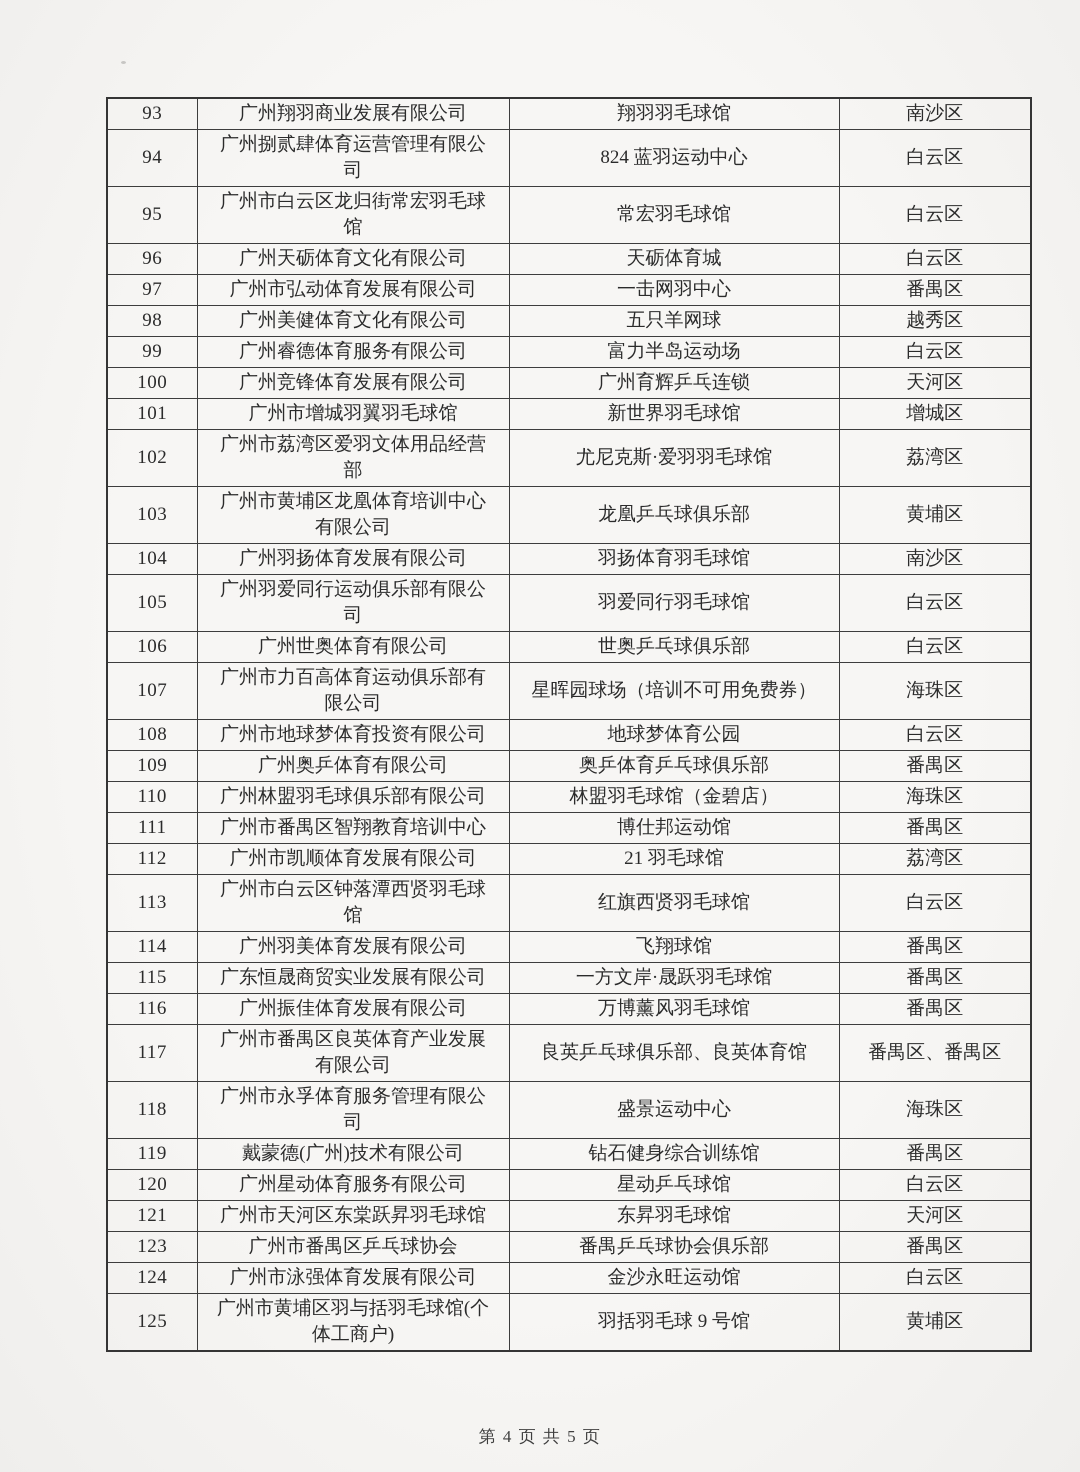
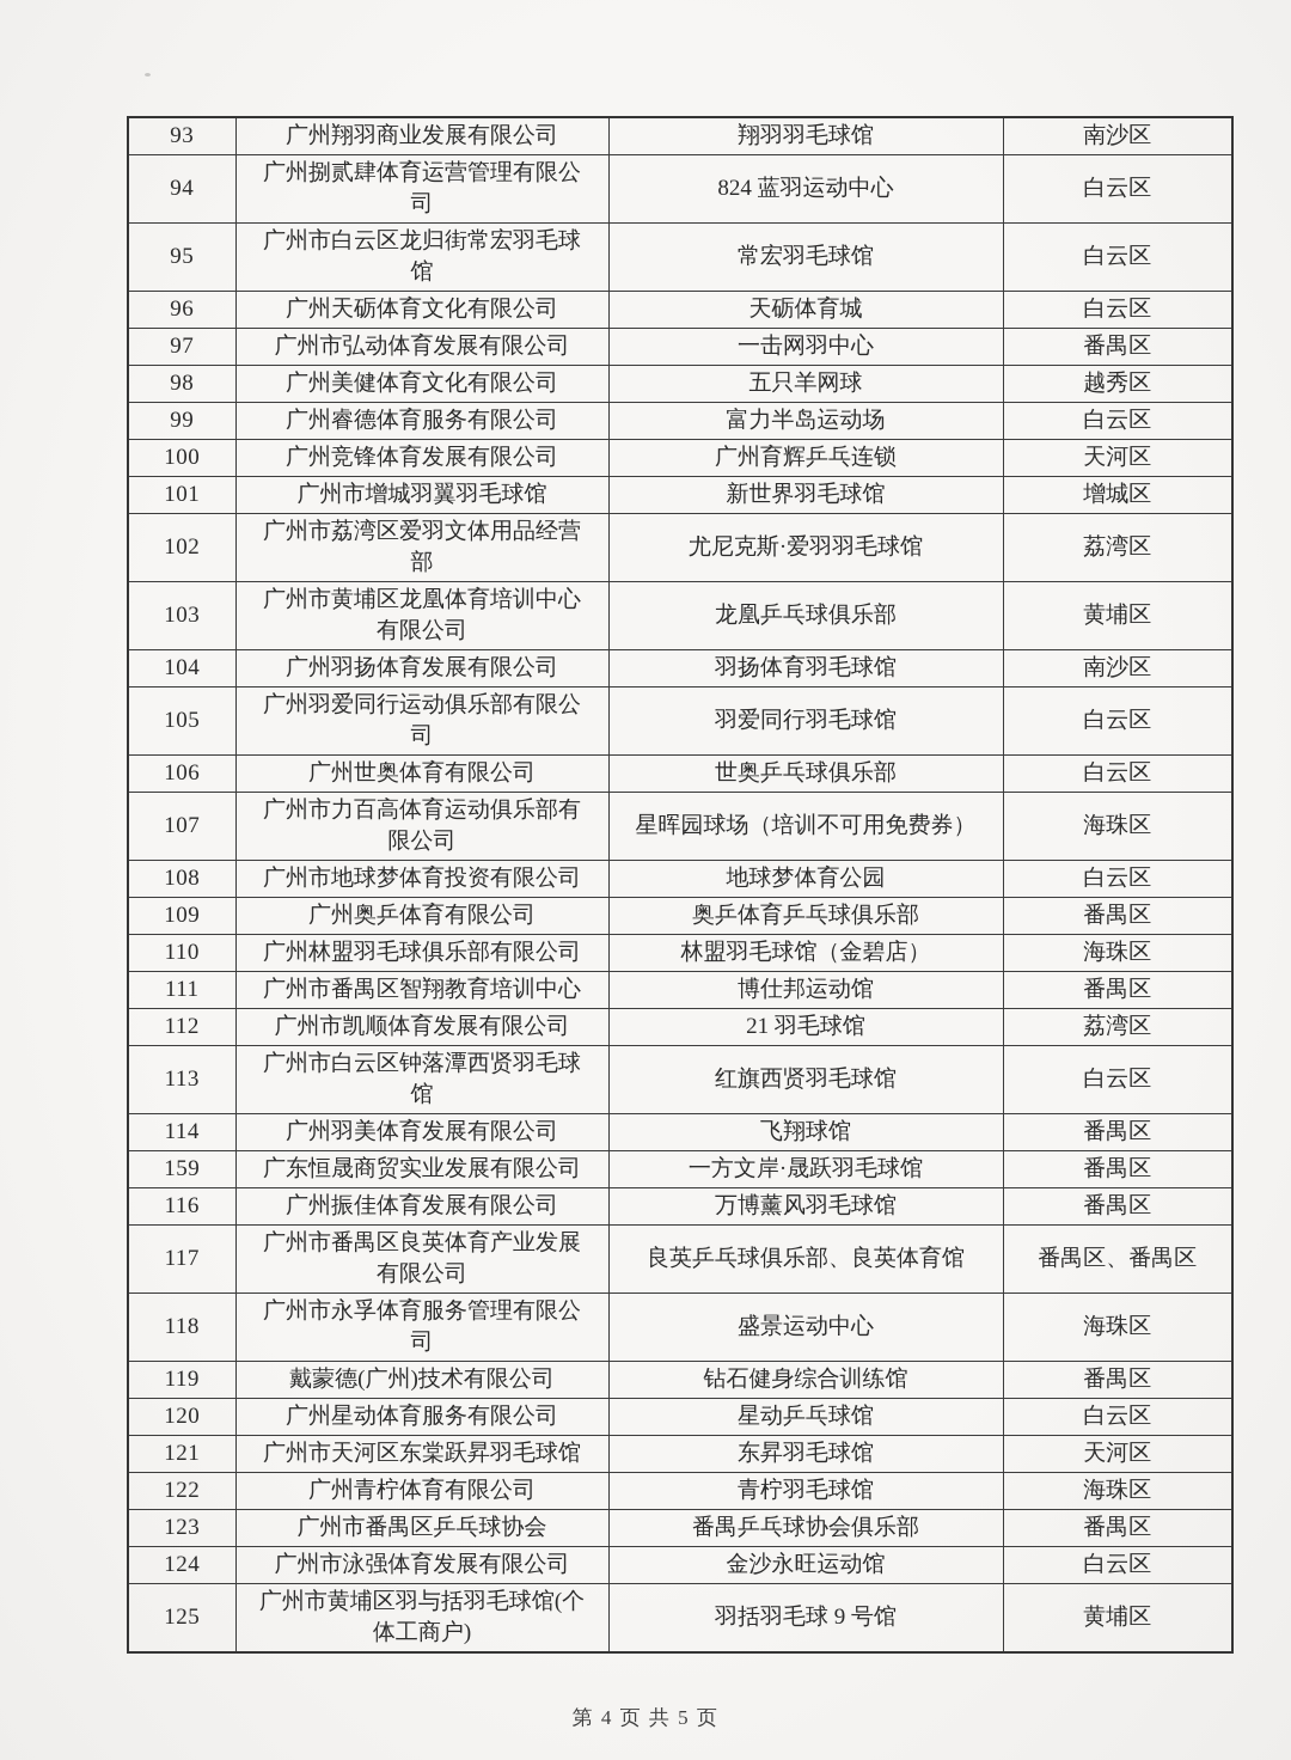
  93	广州翔羽商业发展有限公司	翔羽羽毛球馆	南沙区
  94	广州捌贰肆体育运营管理有限公 司	824 蓝羽运动中心	白云区
  95	广州市白云区龙归街常宏羽毛球 馆	常宏羽毛球馆	白云区
  96	广州天砺体育文化有限公司	天砺体育城	白云区
  97	广州市弘动体育发展有限公司	一击网羽中心	番禺区
  98	广州美健体育文化有限公司	五只羊网球	越秀区
  99	广州睿德体育服务有限公司	富力半岛运动场	白云区
  100	广州竞锋体育发展有限公司	广州育辉乒乓连锁	天河区
  101	广州市增城羽翼羽毛球馆	新世界羽毛球馆	增城区
  102	广州市荔湾区爱羽文体用品经营 部	尤尼克斯·爱羽羽毛球馆	荔湾区
  103	广州市黄埔区龙凰体育培训中心 有限公司	龙凰乒乓球俱乐部	黄埔区
  104	广州羽扬体育发展有限公司	羽扬体育羽毛球馆	南沙区
  105	广州羽爱同行运动俱乐部有限公 司	羽爱同行羽毛球馆	白云区
  106	广州世奥体育有限公司	世奥乒乓球俱乐部	白云区
  107	广州市力百高体育运动俱乐部有 限公司	星晖园球场（培训不可用免费券）	海珠区
  108	广州市地球梦体育投资有限公司	地球梦体育公园	白云区
  109	广州奥乒体育有限公司	奥乒体育乒乓球俱乐部	番禺区
  110	广州林盟羽毛球俱乐部有限公司	林盟羽毛球馆（金碧店）	海珠区
  111	广州市番禺区智翔教育培训中心	博仕邦运动馆	番禺区
  112	广州市凯顺体育发展有限公司	21 羽毛球馆	荔湾区
  113	广州市白云区钟落潭西贤羽毛球 馆	红旗西贤羽毛球馆	白云区
  114	广州羽美体育发展有限公司	飞翔球馆	番禺区
- 115	广东恒晟商贸实业发展有限公司	一方文岸·晟跃羽毛球馆	番禺区
+ 159	广东恒晟商贸实业发展有限公司	一方文岸·晟跃羽毛球馆	番禺区
  116	广州振佳体育发展有限公司	万博薰风羽毛球馆	番禺区
  117	广州市番禺区良英体育产业发展 有限公司	良英乒乓球俱乐部、良英体育馆	番禺区、番禺区
  118	广州市永孚体育服务管理有限公 司	盛景运动中心	海珠区
  119	戴蒙德(广州)技术有限公司	钻石健身综合训练馆	番禺区
  120	广州星动体育服务有限公司	星动乒乓球馆	白云区
  121	广州市天河区东棠跃昇羽毛球馆	东昇羽毛球馆	天河区
+ 122	广州青柠体育有限公司	青柠羽毛球馆	海珠区
  123	广州市番禺区乒乓球协会	番禺乒乓球协会俱乐部	番禺区
  124	广州市泳强体育发展有限公司	金沙永旺运动馆	白云区
  125	广州市黄埔区羽与括羽毛球馆(个 体工商户)	羽括羽毛球 9 号馆	黄埔区
  第 4 页 共 5 页
